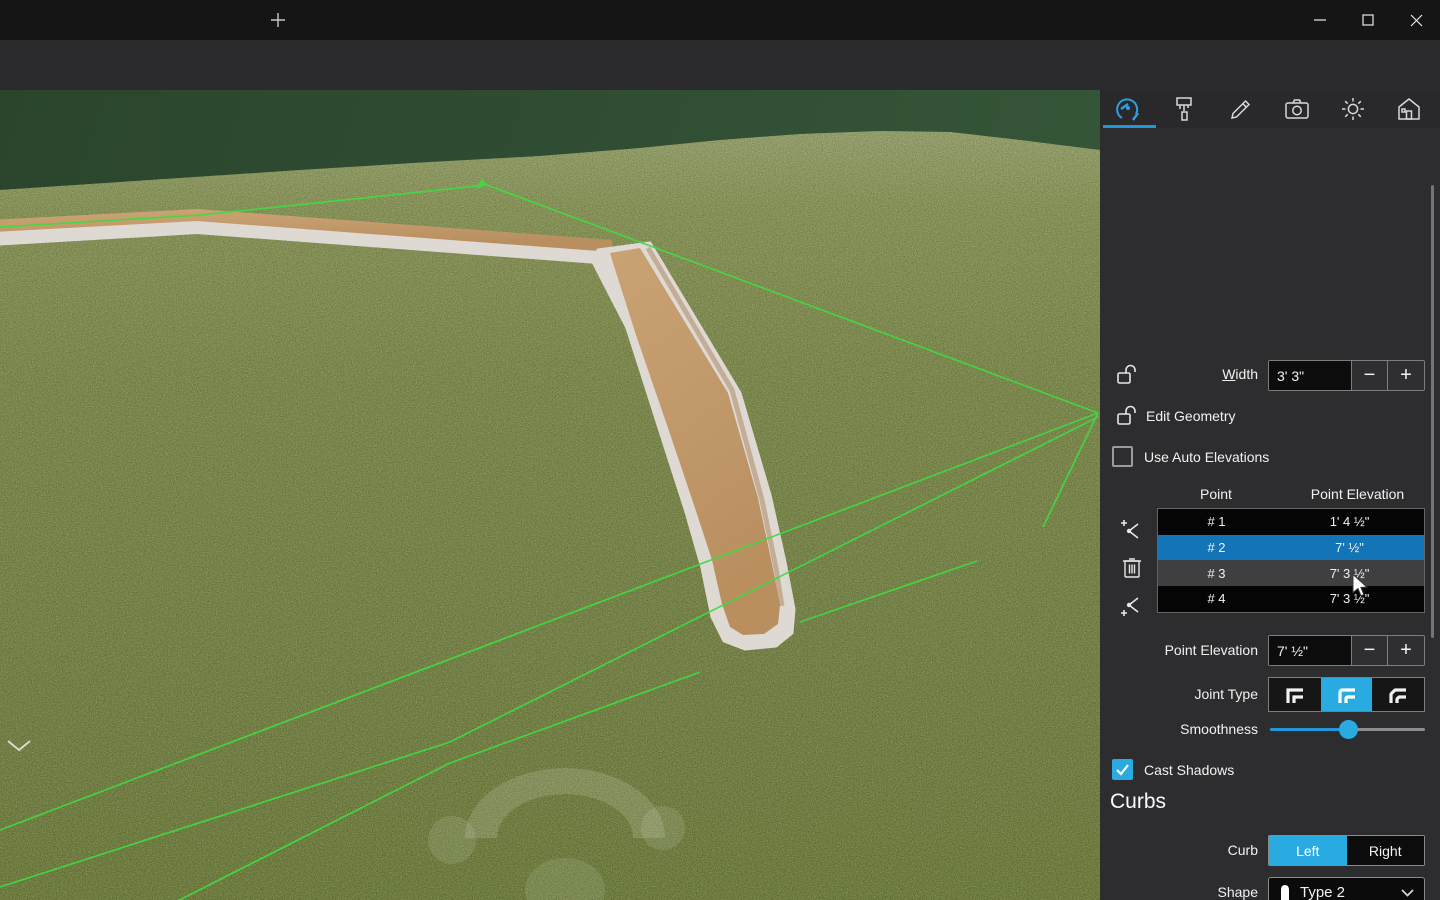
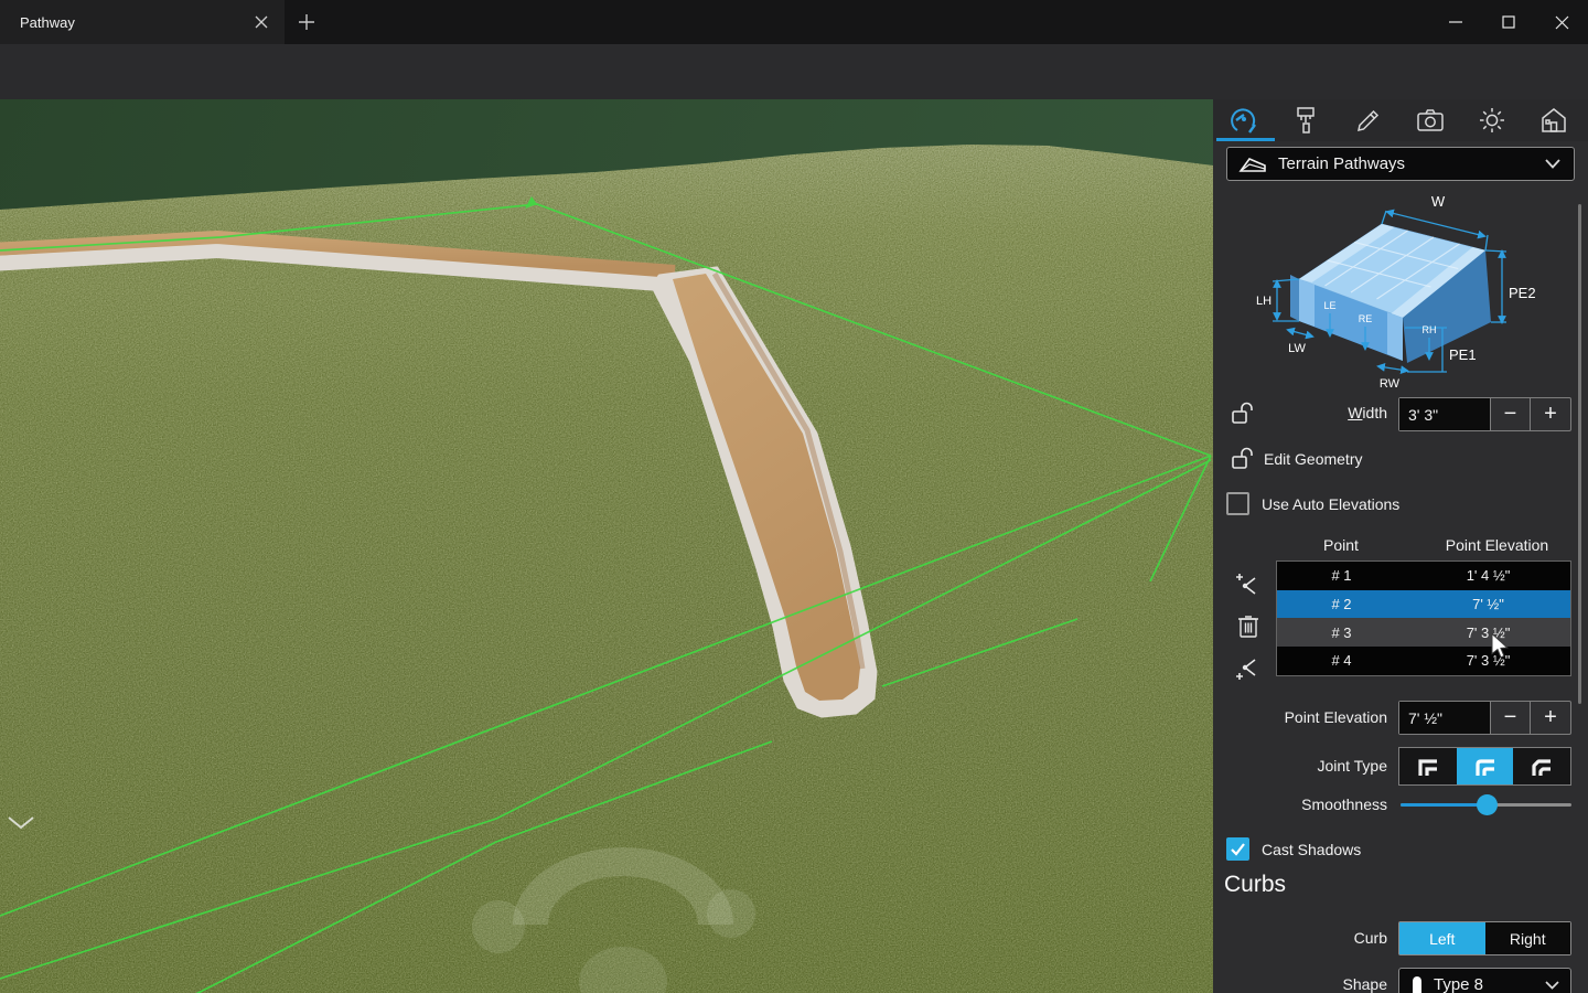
+ Pathway
+ Terrain Pathways
+ W
+ PE2
+ PE1
+ LH
+ LW
+ RW
+ LE
+ RE
+ RH
  Width
  3' 3"
  −
  +
  Edit Geometry
  Use Auto Elevations
  Point
  Point Elevation
  # 1
  1' 4 ½"
  # 2
  7' ½"
  # 3
  7' 3 ½"
  # 4
  7' 3 ½"
  Point Elevation
  7' ½"
  −
  +
  Joint Type
  Smoothness
  Cast Shadows
  Curbs
  Curb
  Left
  Right
  Shape
- Type 2
+ Type 8
